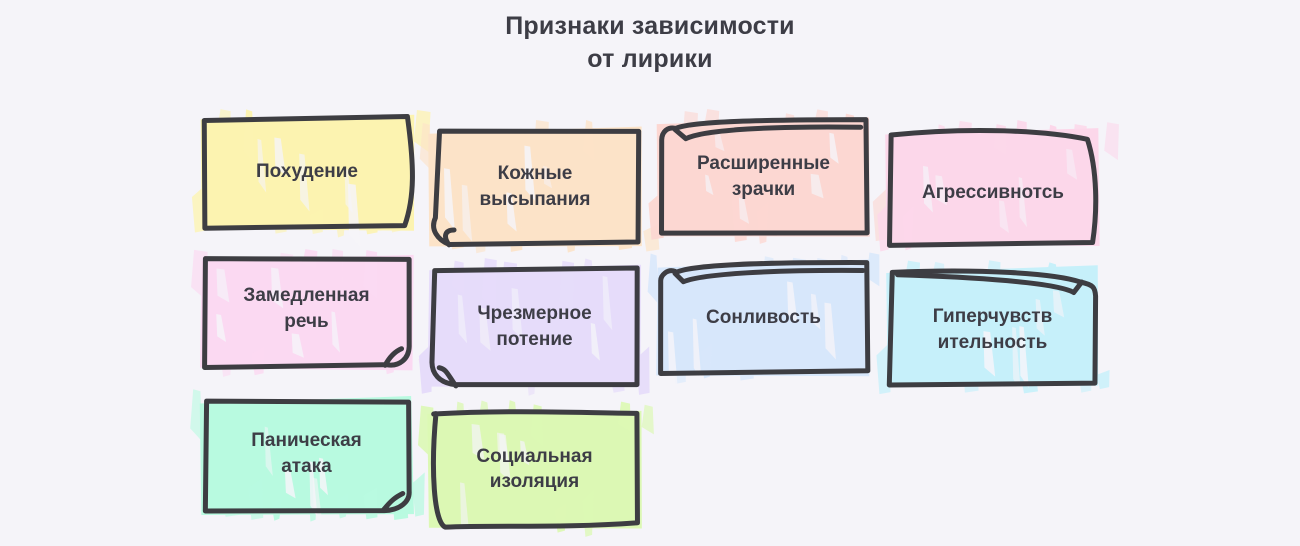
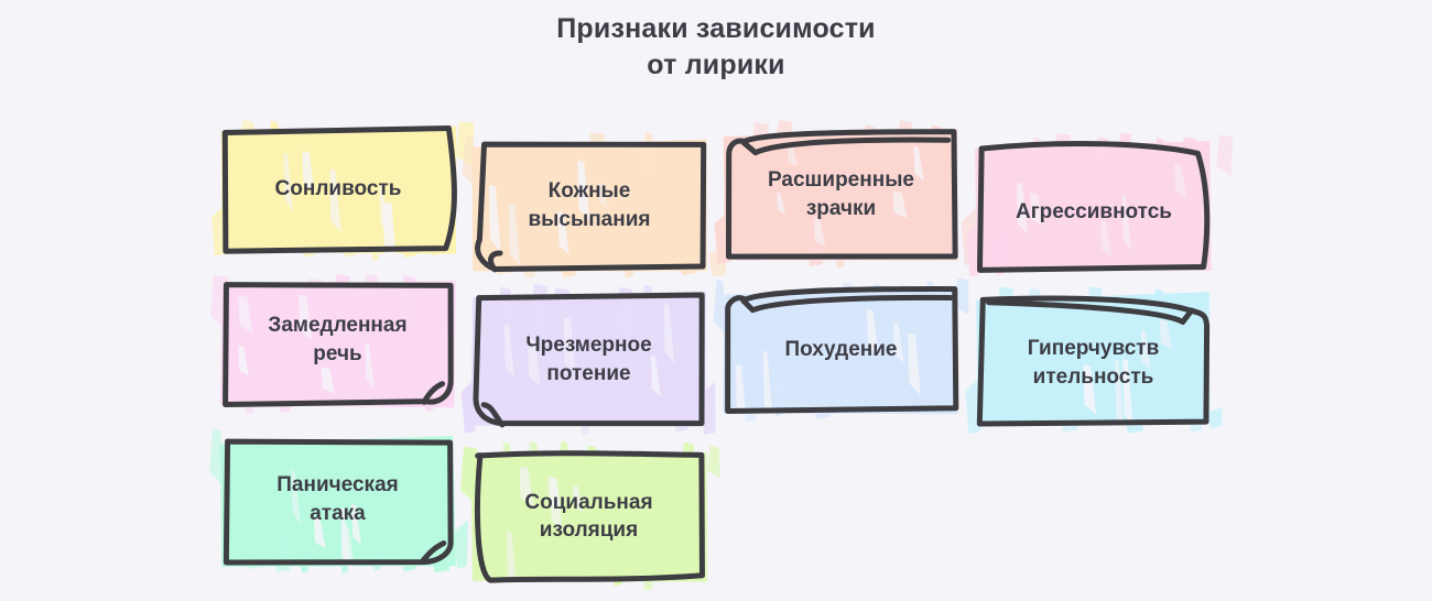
  Признаки зависимости
  от лирики
- Похудение
+ Сонливость
  Кожные
  высыпания
  Расширенные
  зрачки
  Агрессивнотсь
  Замедленная
  речь
  Чрезмерное
  потение
- Сонливость
+ Похудение
  Гиперчувств
  ительность
  Паническая
  атака
  Социальная
  изоляция
